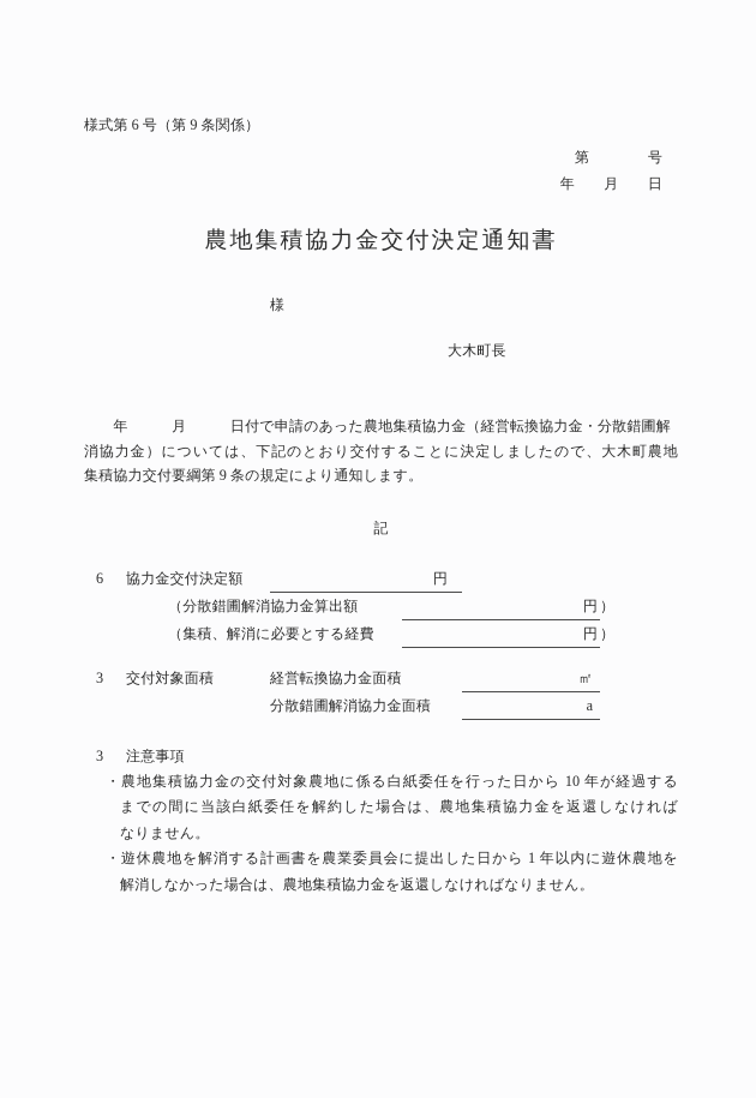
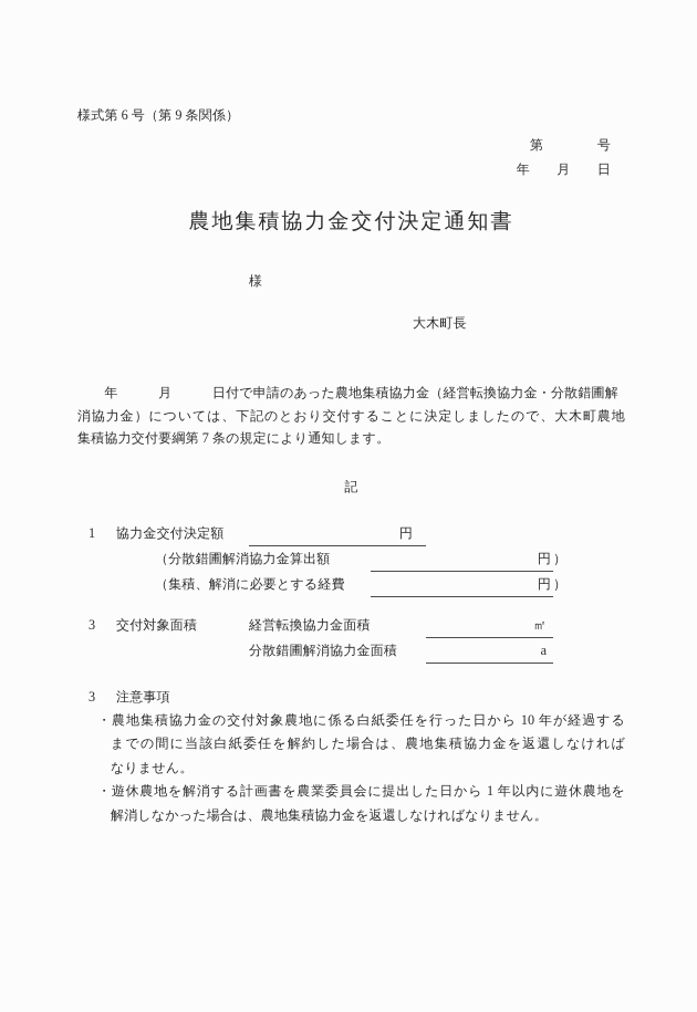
  様式第 6 号（第 9 条関係）
  第 号
  年 月 日
  農地集積協力金交付決定通知書
  様
  大木町長
  年 月 日付で申請のあった農地集積協力金（経営転換協力金・分散錯圃解
  消協力金）については、下記のとおり交付することに決定しましたので、大木町農地
- 集積協力交付要綱第 9 条の規定により通知します。
+ 集積協力交付要綱第 7 条の規定により通知します。
  記
- 6 協力金交付決定額 円
+ 1 協力金交付決定額 円
  （分散錯圃解消協力金算出額 円 ）
  （集積、解消に必要とする経費 円 ）
  3 交付対象面積 経営転換協力金面積 ㎡
  分散錯圃解消協力金面積 a
  3 注意事項
  ・農地集積協力金の交付対象農地に係る白紙委任を行った日から 10 年が経過する
  までの間に当該白紙委任を解約した場合は、農地集積協力金を返還しなければ
  なりません。
  ・遊休農地を解消する計画書を農業委員会に提出した日から 1 年以内に遊休農地を
  解消しなかった場合は、農地集積協力金を返還しなければなりません。
